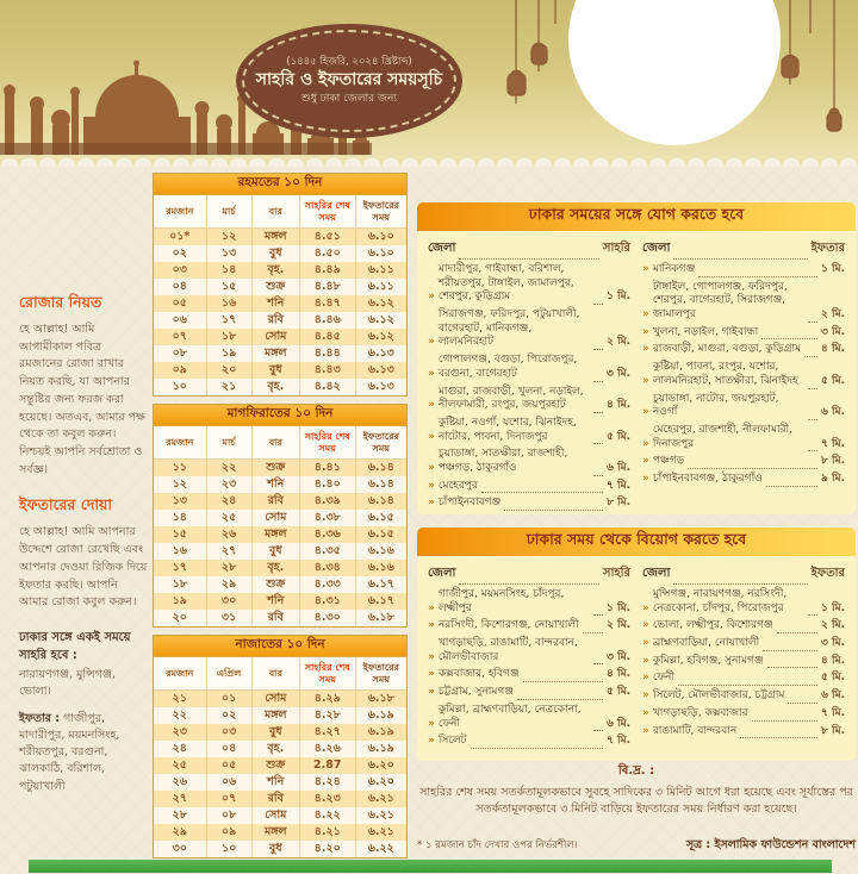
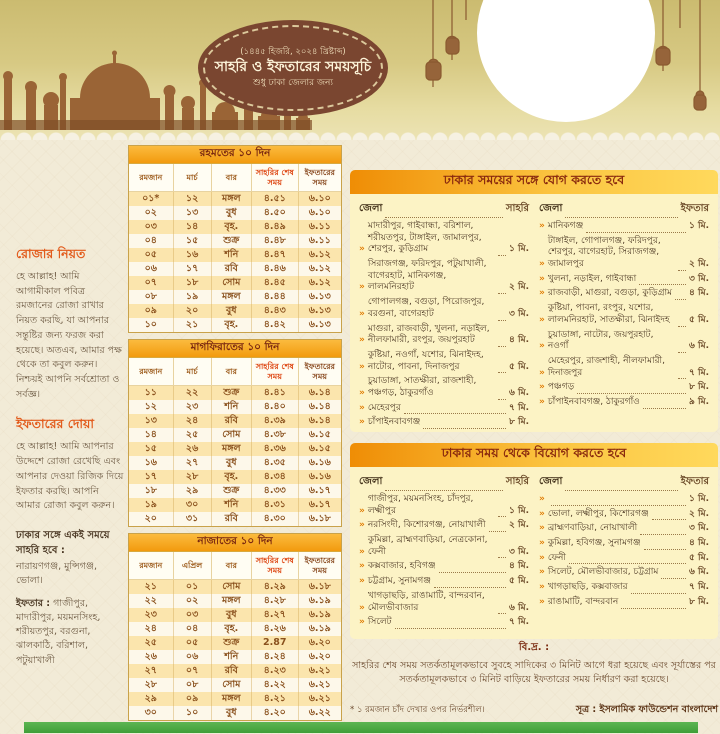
  (১৪৪৫ হিজরি, ২০২৪ খ্রিষ্টাব্দ)
  সাহরি ও ইফতারের সময়সূচি
  শুধু ঢাকা জেলার জন্য
  রোজার নিয়ত
  হে আল্লাহ! আমি আগামীকাল পবিত্র রমজানের রোজা রাখার নিয়ত করছি, যা আপনার সন্তুষ্টির জন্য ফরজ করা হয়েছে। অতএব, আমার পক্ষ থেকে তা কবুল করুন। নিশ্চয়ই আপনি সর্বশ্রোতা ও সর্বজ্ঞ।
  ইফতারের দোয়া
  হে আল্লাহ! আমি আপনার উদ্দেশে রোজা রেখেছি এবং আপনার দেওয়া রিজিক দিয়ে ইফতার করছি। আপনি আমার রোজা কবুল করুন।
  ঢাকার সঙ্গে একই সময়ে সাহরি হবে :
  নারায়ণগঞ্জ, মুন্সিগঞ্জ, ভোলা।
  ইফতার : গাজীপুর, মাদারীপুর, ময়মনসিংহ, শরীয়তপুর, বরগুনা, ঝালকাঠি, বরিশাল, পটুয়াখালী
  রহমতের ১০ দিন
  রমজান
  মার্চ
  বার
  সাহরির শেষ সময়
  ইফতারের সময়
  ০১*
  ১২
  মঙ্গল
  ৪.৫১
  ৬.১০
  ০২
  ১৩
  বুধ
  ৪.৫০
  ৬.১০
  ০৩
  ১৪
  বৃহ.
  ৪.৪৯
  ৬.১১
  ০৪
  ১৫
  শুক্র
  ৪.৪৮
  ৬.১১
  ০৫
  ১৬
  শনি
  ৪.৪৭
  ৬.১২
  ০৬
  ১৭
  রবি
  ৪.৪৬
  ৬.১২
  ০৭
  ১৮
  সোম
  ৪.৪৫
  ৬.১২
  ০৮
  ১৯
  মঙ্গল
  ৪.৪৪
  ৬.১৩
  ০৯
  ২০
  বুধ
  ৪.৪৩
  ৬.১৩
  ১০
  ২১
  বৃহ.
  ৪.৪২
  ৬.১৩
  মাগফিরাতের ১০ দিন
  রমজান
  মার্চ
  বার
  সাহরির শেষ সময়
  ইফতারের সময়
  ১১
  ২২
  শুক্র
  ৪.৪১
  ৬.১৪
  ১২
  ২৩
  শনি
  ৪.৪০
  ৬.১৪
  ১৩
  ২৪
  রবি
  ৪.৩৯
  ৬.১৪
  ১৪
  ২৫
  সোম
  ৪.৩৮
  ৬.১৫
  ১৫
  ২৬
  মঙ্গল
  ৪.৩৬
  ৬.১৫
  ১৬
  ২৭
  বুধ
  ৪.৩৫
  ৬.১৬
  ১৭
  ২৮
  বৃহ.
  ৪.৩৪
  ৬.১৬
  ১৮
  ২৯
  শুক্র
  ৪.৩৩
  ৬.১৭
  ১৯
  ৩০
  শনি
  ৪.৩১
  ৬.১৭
  ২০
  ৩১
  রবি
  ৪.৩০
  ৬.১৮
  নাজাতের ১০ দিন
  রমজান
  এপ্রিল
  বার
  সাহরির শেষ সময়
  ইফতারের সময়
  ২১
  ০১
  সোম
  ৪.২৯
  ৬.১৮
  ২২
  ০২
  মঙ্গল
  ৪.২৮
  ৬.১৯
  ২৩
  ০৩
  বুধ
  ৪.২৭
  ৬.১৯
  ২৪
  ০৪
  বৃহ.
  ৪.২৬
  ৬.১৯
  ২৫
  ০৫
  শুক্র
  2.87
  ৬.২০
  ২৬
  ০৬
  শনি
  ৪.২৪
  ৬.২০
  ২৭
  ০৭
  রবি
  ৪.২৩
  ৬.২১
  ২৮
  ০৮
  সোম
  ৪.২২
  ৬.২১
  ২৯
  ০৯
  মঙ্গল
  ৪.২১
  ৬.২১
  ৩০
  ১০
  বুধ
  ৪.২০
  ৬.২২
  ঢাকার সময়ের সঙ্গে যোগ করতে হবে
  জেলা
  সাহরি
  »
  মাদারীপুর, গাইবান্ধা, বরিশাল, শরীয়তপুর, টাঙ্গাইল, জামালপুর, শেরপুর, কুড়িগ্রাম
  ১ মি.
  »
  সিরাজগঞ্জ, ফরিদপুর, পটুয়াখালী, বাগেরহাট, মানিকগঞ্জ, লালমনিরহাট
  ২ মি.
  »
  গোপালগঞ্জ, বগুড়া, পিরোজপুর, বরগুনা, বাগেরহাট
  ৩ মি.
  »
  মাগুরা, রাজবাড়ী, খুলনা, নড়াইল, নীলফামারী, রংপুর, জয়পুরহাট
  ৪ মি.
  »
  কুষ্টিয়া, নওগাঁ, যশোর, ঝিনাইদহ, নাটোর, পাবনা, দিনাজপুর
  ৫ মি.
  »
  চুয়াডাঙ্গা, সাতক্ষীরা, রাজশাহী, পঞ্চগড়, ঠাকুরগাঁও
  ৬ মি.
  »
  মেহেরপুর
  ৭ মি.
  »
  চাঁপাইনবাবগঞ্জ
  ৮ মি.
  জেলা
  ইফতার
  »
  মানিকগঞ্জ
  ১ মি.
  »
  টাঙ্গাইল, গোপালগঞ্জ, ফরিদপুর, শেরপুর, বাগেরহাট, সিরাজগঞ্জ, জামালপুর
  ২ মি.
  »
  খুলনা, নড়াইল, গাইবান্ধা
  ৩ মি.
  »
  রাজবাড়ী, মাগুরা, বগুড়া, কুড়িগ্রাম
  ৪ মি.
  »
  কুষ্টিয়া, পাবনা, রংপুর, যশোর, লালমনিরহাট, সাতক্ষীরা, ঝিনাইদহ
  ৫ মি.
  »
  চুয়াডাঙ্গা, নাটোর, জয়পুরহাট, নওগাঁ
  ৬ মি.
  »
  মেহেরপুর, রাজশাহী, নীলফামারী, দিনাজপুর
  ৭ মি.
  »
  পঞ্চগড়
  ৮ মি.
  »
  চাঁপাইনবাবগঞ্জ, ঠাকুরগাঁও
  ৯ মি.
  ঢাকার সময় থেকে বিয়োগ করতে হবে
  জেলা
  সাহরি
  »
  গাজীপুর, ময়মনসিংহ, চাঁদপুর, লক্ষ্মীপুর
  ১ মি.
  »
  নরসিংদী, কিশোরগঞ্জ, নোয়াখালী
  ২ মি.
  »
- খাগড়াছড়ি, রাঙামাটি, বান্দরবান, মৌলভীবাজার
+ কুমিল্লা, ব্রাহ্মণবাড়িয়া, নেত্রকোনা, ফেনী
  ৩ মি.
  »
  কক্সবাজার, হবিগঞ্জ
  ৪ মি.
  »
  চট্টগ্রাম, সুনামগঞ্জ
  ৫ মি.
  »
- কুমিল্লা, ব্রাহ্মণবাড়িয়া, নেত্রকোনা, ফেনী
+ খাগড়াছড়ি, রাঙামাটি, বান্দরবান, মৌলভীবাজার
  ৬ মি.
  »
  সিলেট
  ৭ মি.
  জেলা
  ইফতার
  »
- মুন্সিগঞ্জ, নারায়ণগঞ্জ, নরসিংদী, নেত্রকোনা, চাঁদপুর, পিরোজপুর
  ১ মি.
  »
  ভোলা, লক্ষ্মীপুর, কিশোরগঞ্জ
  ২ মি.
  »
  ব্রাহ্মণবাড়িয়া, নোয়াখালী
  ৩ মি.
  »
  কুমিল্লা, হবিগঞ্জ, সুনামগঞ্জ
  ৪ মি.
  »
  ফেনী
  ৫ মি.
  »
  সিলেট, মৌলভীবাজার, চট্টগ্রাম
  ৬ মি.
  »
  খাগড়াছড়ি, কক্সবাজার
  ৭ মি.
  »
  রাঙামাটি, বান্দরবান
  ৮ মি.
  বি.দ্র. :
  সাহরির শেষ সময় সতর্কতামূলকভাবে সুবহে সাদিকের ৩ মিনিট আগে ধরা হয়েছে এবং সূর্যাস্তের পর সতর্কতামূলকভাবে ৩ মিনিট বাড়িয়ে ইফতারের সময় নির্ধারণ করা হয়েছে।
  * ১ রমজান চাঁদ দেখার ওপর নির্ভরশীল।
  সূত্র : ইসলামিক ফাউন্ডেশন বাংলাদেশ
